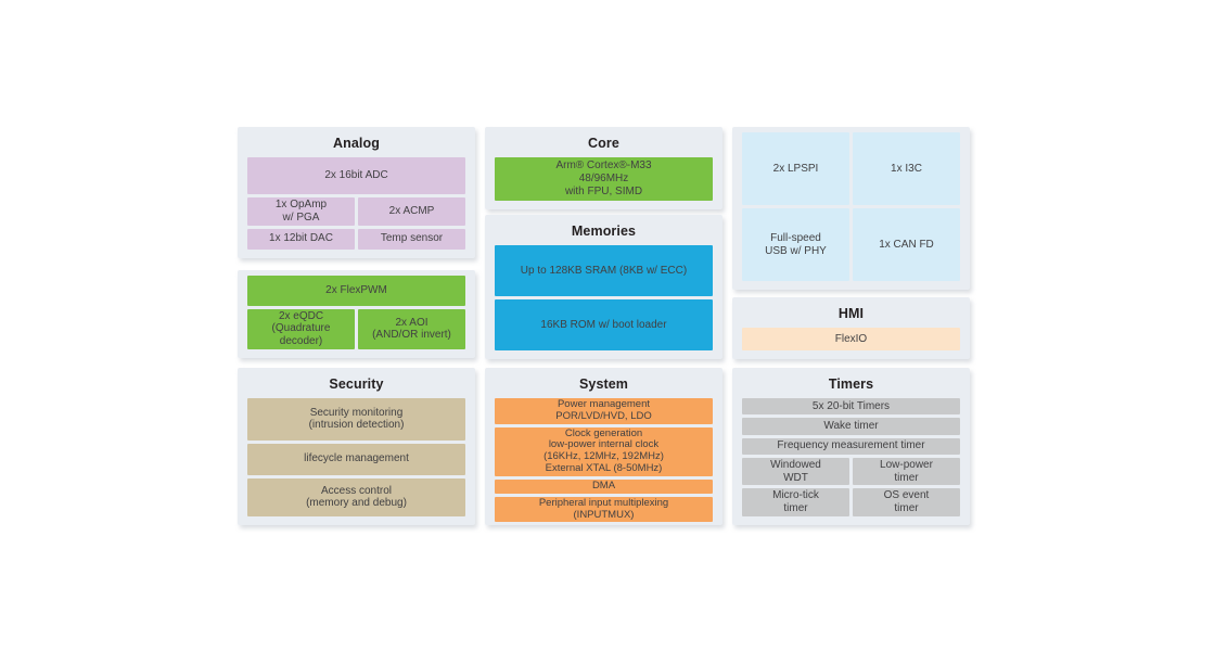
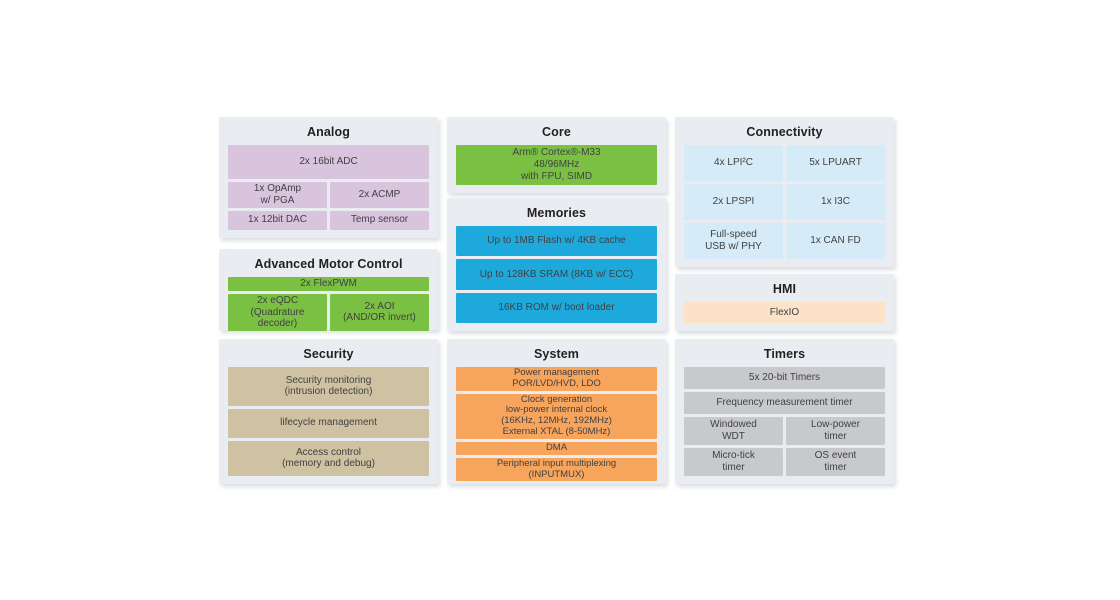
  Analog
  2x 16bit ADC
  1x OpAmp
  w/ PGA
  2x ACMP
  1x 12bit DAC
  Temp sensor
+ Advanced Motor Control
  2x FlexPWM
  2x eQDC
  (Quadrature decoder)
  2x AOI
  (AND/OR invert)
  Security
  Security monitoring
  (intrusion detection)
  lifecycle management
  Access control
  (memory and debug)
  Core
  Arm® Cortex®-M33
  48/96MHz
  with FPU, SIMD
  Memories
+ Up to 1MB Flash w/ 4KB cache
  Up to 128KB SRAM (8KB w/ ECC)
  16KB ROM w/ boot loader
  System
  Power management
  POR/LVD/HVD, LDO
  Clock generation
  low-power internal clock
  (16KHz, 12MHz, 192MHz)
  External XTAL (8-50MHz)
  DMA
  Peripheral input multiplexing
  (INPUTMUX)
+ Connectivity
+ 4x LPI²C
+ 5x LPUART
  2x LPSPI
  1x I3C
  Full-speed
  USB w/ PHY
  1x CAN FD
  HMI
  FlexIO
  Timers
  5x 20-bit Timers
- Wake timer
  Frequency measurement timer
  Windowed
  WDT
  Low-power
  timer
  Micro-tick
  timer
  OS event
  timer
